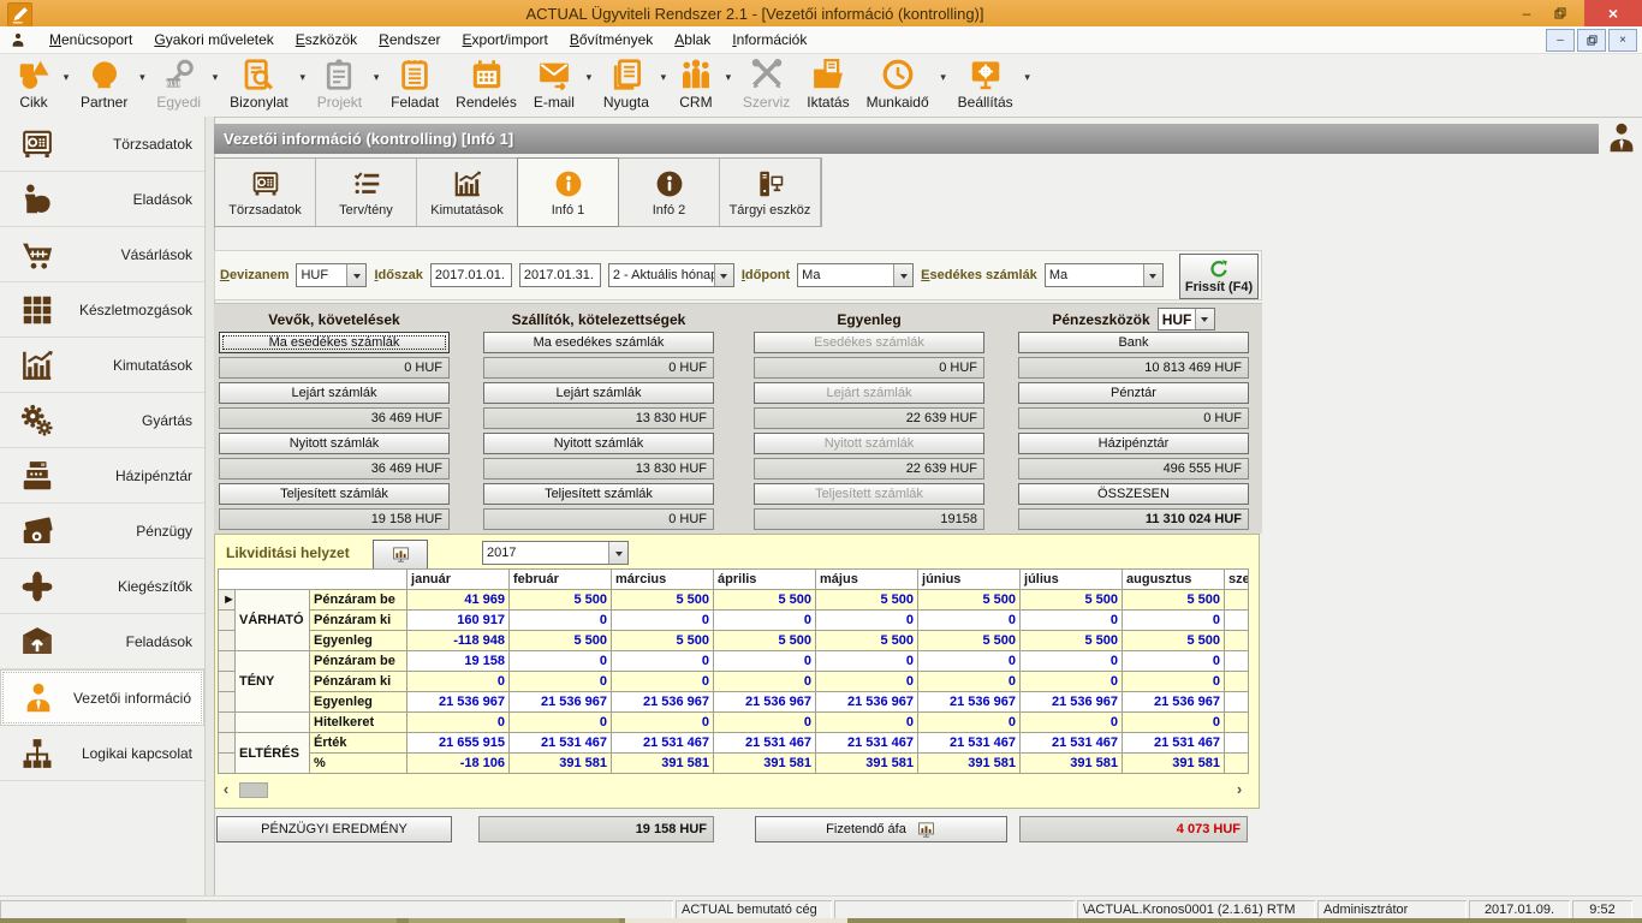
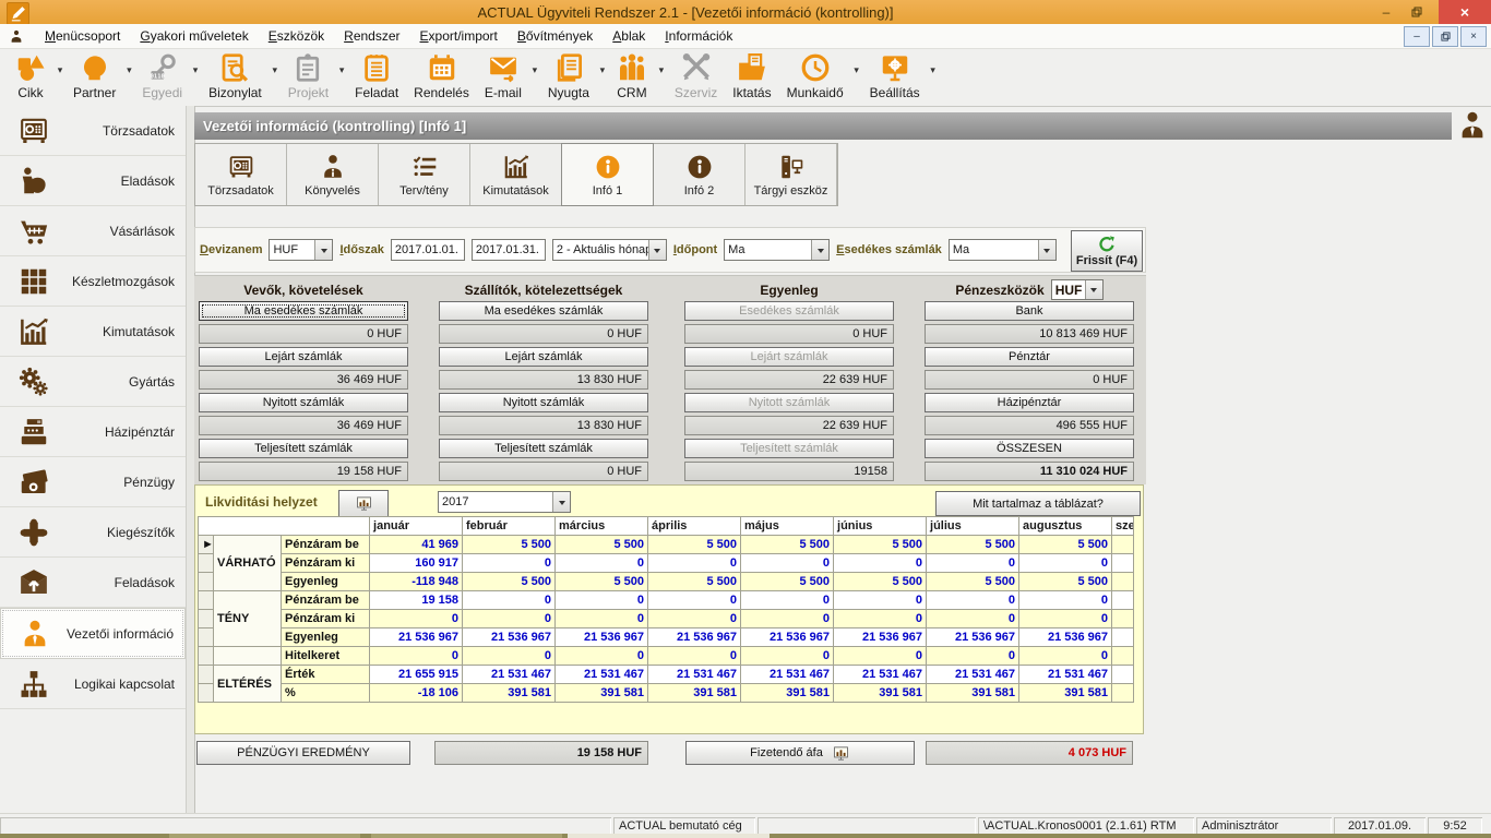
  ACTUAL Ügyviteli Rendszer 2.1 - [Vezetői információ (kontrolling)]
  –
  ×
  Menücsoport
  Gyakori műveletek
  Eszközök
  Rendszer
  Export/import
  Bővítmények
  Ablak
  Információk
  –
  ×
  Cikk
  ▾
  Partner
  ▾
  Egyedi
  ▾
  Bizonylat
  ▾
  Projekt
  ▾
  Feladat
  Rendelés
  E-mail
  ▾
  Nyugta
  ▾
  CRM
  ▾
  Szerviz
  Iktatás
  Munkaidő
  ▾
  Beállítás
  ▾
  Törzsadatok
  Eladások
  Vásárlások
  Készletmozgások
  Kimutatások
  Gyártás
  Házipénztár
  Pénzügy
  Kiegészítők
  Feladások
  Vezetői információ
  Logikai kapcsolat
  Vezetői információ (kontrolling) [Infó 1]
  Törzsadatok
+ Könyvelés
  Terv/tény
  Kimutatások
  Infó 1
  Infó 2
  Tárgyi eszköz
  Devizanem
  HUF
  Időszak
  2017.01.01.
  2017.01.31.
  2 - Aktuális hóna
  Időpont
  Ma
  Esedékes számlák
  Ma
  Frissít (F4)
  Vevők, követelések
  Ma esedékes számlák
  0 HUF
  Lejárt számlák
  36 469 HUF
  Nyitott számlák
  36 469 HUF
  Teljesített számlák
  19 158 HUF
  Szállítók, kötelezettségek
  Ma esedékes számlák
  0 HUF
  Lejárt számlák
  13 830 HUF
  Nyitott számlák
  13 830 HUF
  Teljesített számlák
  0 HUF
  Egyenleg
  Esedékes számlák
  0 HUF
  Lejárt számlák
  22 639 HUF
  Nyitott számlák
  22 639 HUF
  Teljesített számlák
  19158
  Pénzeszközök
  HUF
  Bank
  10 813 469 HUF
  Pénztár
  0 HUF
  Házipénztár
  496 555 HUF
  ÖSSZESEN
  11 310 024 HUF
  Likviditási helyzet
  2017
+ Mit tartalmaz a táblázat?
  	január	február	március	április	május	június	július	augusztus	sze
  ►	VÁRHATÓ	Pénzáram be	41 969	5 500	5 500	5 500	5 500	5 500	5 500	5 500
  	Pénzáram ki	160 917	0	0	0	0	0	0	0
  	Egyenleg	-118 948	5 500	5 500	5 500	5 500	5 500	5 500	5 500
  	TÉNY	Pénzáram be	19 158	0	0	0	0	0	0	0
  	Pénzáram ki	0	0	0	0	0	0	0	0
  	Egyenleg	21 536 967	21 536 967	21 536 967	21 536 967	21 536 967	21 536 967	21 536 967	21 536 967
  		Hitelkeret	0	0	0	0	0	0	0	0
  	ELTÉRÉS	Érték	21 655 915	21 531 467	21 531 467	21 531 467	21 531 467	21 531 467	21 531 467	21 531 467
  	%	-18 106	391 581	391 581	391 581	391 581	391 581	391 581	391 581
- ‹
- ›
  PÉNZÜGYI EREDMÉNY
  19 158 HUF
  Fizetendő áfa
  4 073 HUF
  ACTUAL bemutató cég
  \ACTUAL.Kronos0001 (2.1.61) RTM
  Adminisztrátor
  2017.01.09.
  9:52
